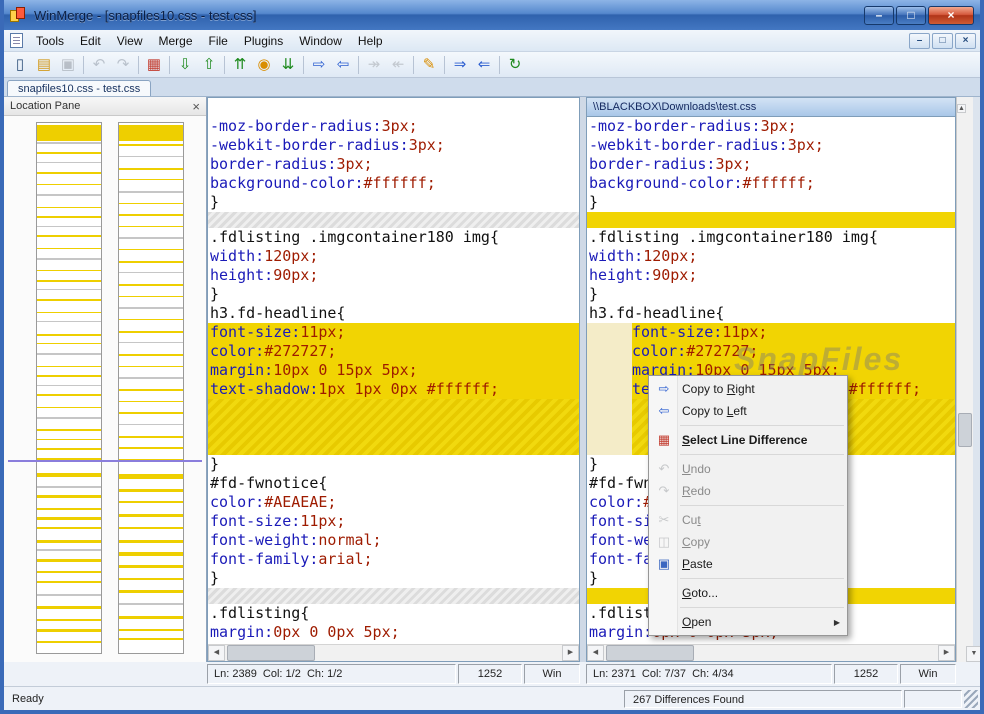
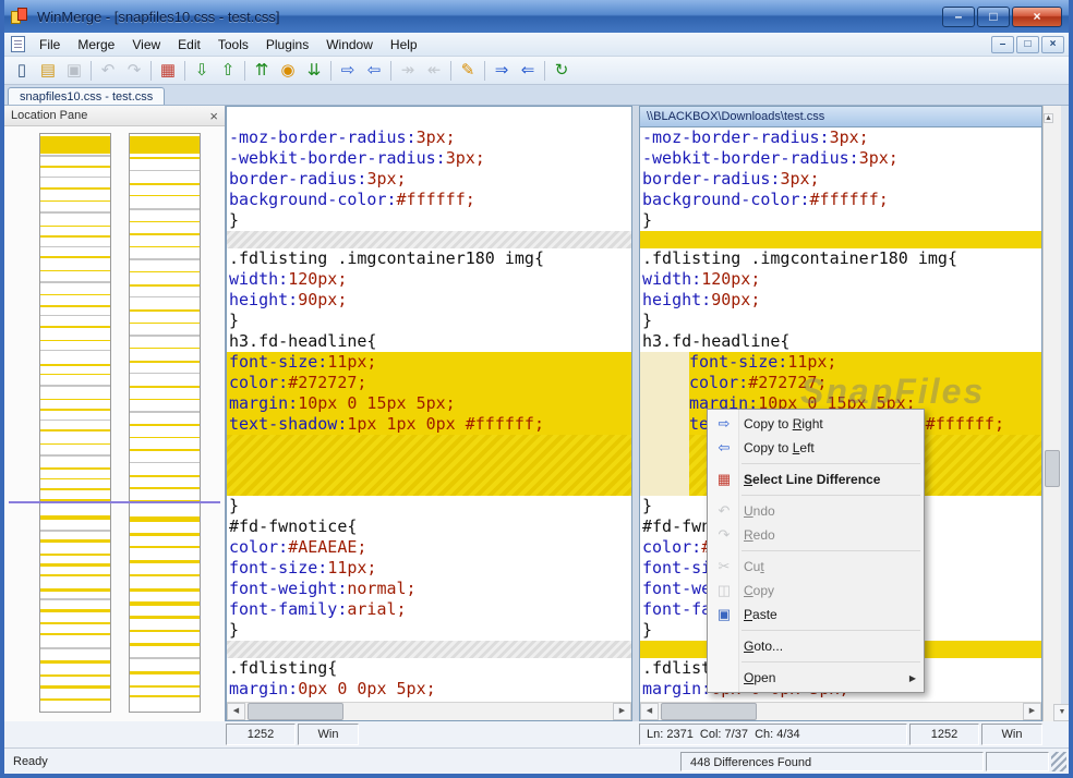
  WinMerge - [snapfiles10.css - test.css]
  –
  □
  ×
- Tools
+ File
- Edit
+ Merge
  View
- Merge
+ Edit
- File
+ Tools
  Plugins
  Window
  Help
  –
  □
  ×
  ▯
  ▤
  ▣
  ↶
  ↷
  ▦
  ⇩
  ⇧
  ⇈
  ◉
  ⇊
  ⇨
  ⇦
  ↠
  ↞
  ✎
  ⇒
  ⇐
  ↻
  snapfiles10.css - test.css
  Location Pane
  ×
  -moz-border-radius:3px;
  -webkit-border-radius:3px;
  border-radius:3px;
  background-color:#ffffff;
  }
  .fdlisting .imgcontainer180 img{
  width:120px;
  height:90px;
  }
  h3.fd-headline{
  font-size:11px;
  color:#272727;
  margin:10px 0 15px 5px;
  text-shadow:1px 1px 0px #ffffff;
  }
  #fd-fwnotice{
  color:#AEAEAE;
  font-size:11px;
  font-weight:normal;
  font-family:arial;
  }
  .fdlisting{
  margin:0px 0 0px 5px;
  \\BLACKBOX\Downloads\test.css
  -moz-border-radius:3px;
  -webkit-border-radius:3px;
  border-radius:3px;
  background-color:#ffffff;
  }
  .fdlisting .imgcontainer180 img{
  width:120px;
  height:90px;
  }
  h3.fd-headline{
  font-size:11px;
  color:#272727;
  margin:10px 0 15px 5px;
  }
  }
  SnapFiles
  ⇨
  Copy to Right
  ⇦
  Copy to Left
  ▦
  Select Line Difference
  ↶
  Undo
  ↷
  Redo
  ✂
  Cut
  ◫
  Copy
  ▣
  Paste
  Goto...
  Open
  ▶
- Ln: 2389 Col: 1/2 Ch: 1/2
  1252
  Win
  Ln: 2371 Col: 7/37 Ch: 4/34
  1252
  Win
  Ready
- 267 Differences Found
+ 448 Differences Found
